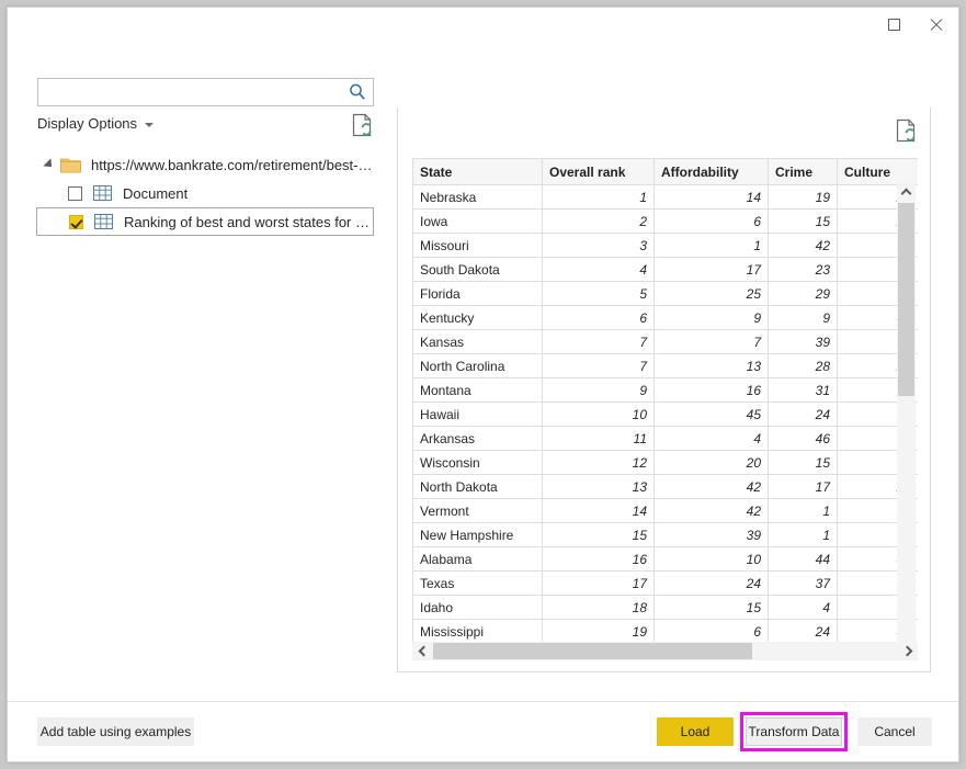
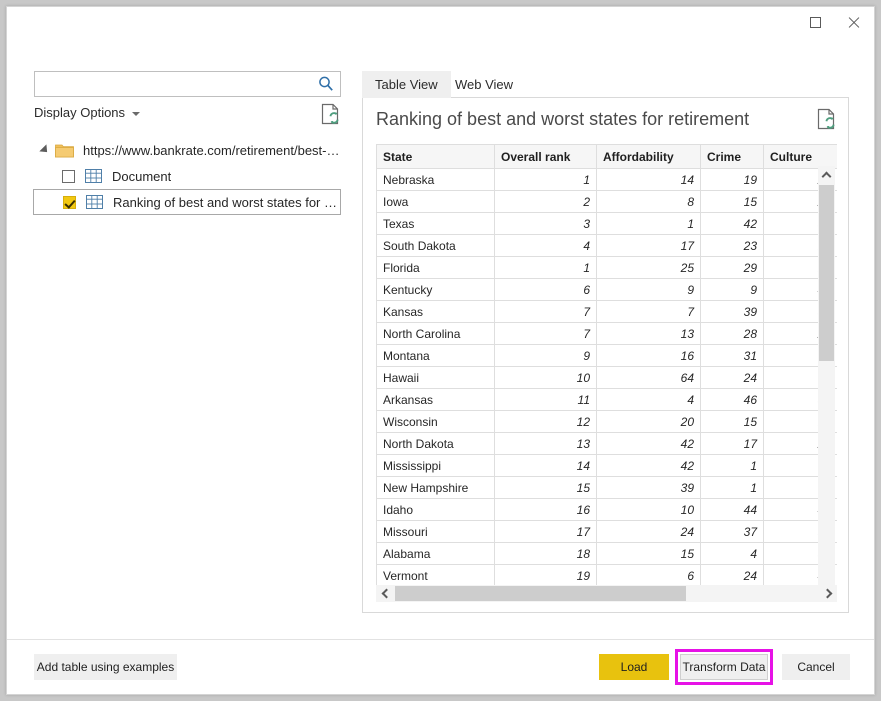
  Display Options
  https://www.bankrate.com/retirement/best-an
  Document
  Ranking of best and worst states for ret
+ Table View
+ Web View
+ Ranking of best and worst states for retirement
  State	Overall rank	Affordability	Crime	Culture
  Nebraska	1	14	19
- Iowa	2	6	15
+ Iowa	2	8	15
- Missouri	3	1	42
+ Texas	3	1	42
  South Dakota	4	17	23
- Florida	5	25	29
+ Florida	1	25	29
  Kentucky	6	9	9
  Kansas	7	7	39
  North Carolina	7	13	28
  Montana	9	16	31
- Hawaii	10	45	24
+ Hawaii	10	64	24
  Arkansas	11	4	46
  Wisconsin	12	20	15
  North Dakota	13	42	17
- Vermont	14	42	1
+ Mississippi	14	42	1
  New Hampshire	15	39	1
- Alabama	16	10	44
+ Idaho	16	10	44
- Texas	17	24	37
+ Missouri	17	24	37
- Idaho	18	15	4
+ Alabama	18	15	4
- Mississippi	19	6	24
+ Vermont	19	6	24
  Add table using examples
  Load
  Transform Data
  Cancel
